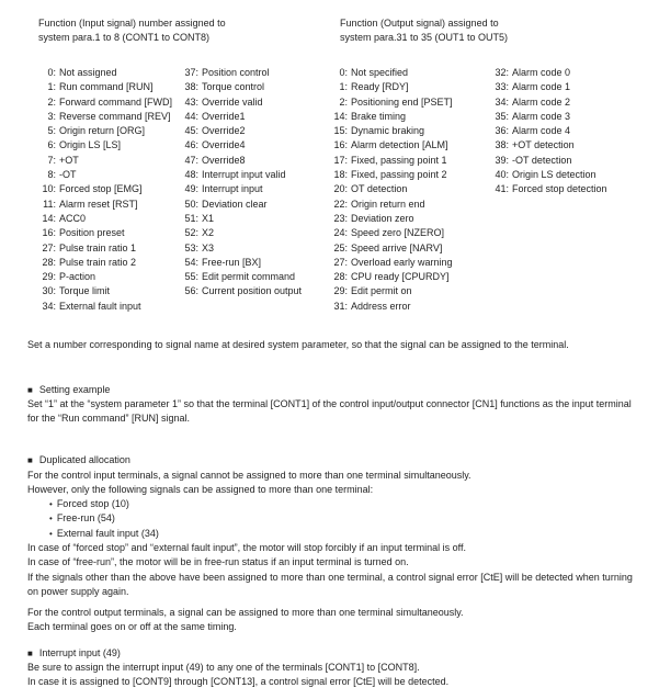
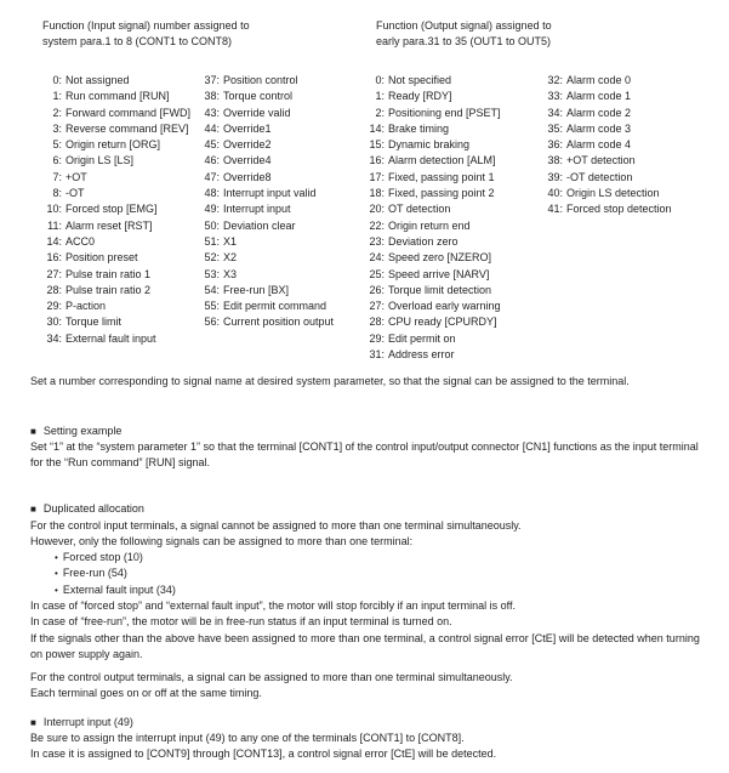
  Function (Input signal) number assigned to
  system para.1 to 8 (CONT1 to CONT8)
  Function (Output signal) assigned to
- system para.31 to 35 (OUT1 to OUT5)
+ early para.31 to 35 (OUT1 to OUT5)
  0:
  Not assigned
  1:
  Run command [RUN]
  2:
  Forward command [FWD]
  3:
  Reverse command [REV]
  5:
  Origin return [ORG]
  6:
  Origin LS [LS]
  7:
  +OT
  8:
  -OT
  10:
  Forced stop [EMG]
  11:
  Alarm reset [RST]
  14:
  ACC0
  16:
  Position preset
  27:
  Pulse train ratio 1
  28:
  Pulse train ratio 2
  29:
  P-action
  30:
  Torque limit
  34:
  External fault input
  37:
  Position control
  38:
  Torque control
  43:
  Override valid
  44:
  Override1
  45:
  Override2
  46:
  Override4
  47:
  Override8
  48:
  Interrupt input valid
  49:
  Interrupt input
  50:
  Deviation clear
  51:
  X1
  52:
  X2
  53:
  X3
  54:
  Free-run [BX]
  55:
  Edit permit command
  56:
  Current position output
  0:
  Not specified
  1:
  Ready [RDY]
  2:
  Positioning end [PSET]
  14:
  Brake timing
  15:
  Dynamic braking
  16:
  Alarm detection [ALM]
  17:
  Fixed, passing point 1
  18:
  Fixed, passing point 2
  20:
  OT detection
  22:
  Origin return end
  23:
  Deviation zero
  24:
  Speed zero [NZERO]
  25:
  Speed arrive [NARV]
+ 26:
+ Torque limit detection
  27:
  Overload early warning
  28:
  CPU ready [CPURDY]
  29:
  Edit permit on
  31:
  Address error
  32:
  Alarm code 0
  33:
  Alarm code 1
  34:
  Alarm code 2
  35:
  Alarm code 3
  36:
  Alarm code 4
  38:
  +OT detection
  39:
  -OT detection
  40:
  Origin LS detection
  41:
  Forced stop detection
  Set a number corresponding to signal name at desired system parameter, so that the signal can be assigned to the terminal.
  ■ Setting example
  Set “1” at the “system parameter 1” so that the terminal [CONT1] of the control input/output connector [CN1] functions as the input terminal
  for the “Run command” [RUN] signal.
  ■ Duplicated allocation
  For the control input terminals, a signal cannot be assigned to more than one terminal simultaneously.
  However, only the following signals can be assigned to more than one terminal:
  • Forced stop (10)
  • Free-run (54)
  • External fault input (34)
  In case of “forced stop” and “external fault input”, the motor will stop forcibly if an input terminal is off.
  In case of “free-run”, the motor will be in free-run status if an input terminal is turned on.
  If the signals other than the above have been assigned to more than one terminal, a control signal error [CtE] will be detected when turning
  on power supply again.
  For the control output terminals, a signal can be assigned to more than one terminal simultaneously.
  Each terminal goes on or off at the same timing.
  ■ Interrupt input (49)
  Be sure to assign the interrupt input (49) to any one of the terminals [CONT1] to [CONT8].
  In case it is assigned to [CONT9] through [CONT13], a control signal error [CtE] will be detected.
